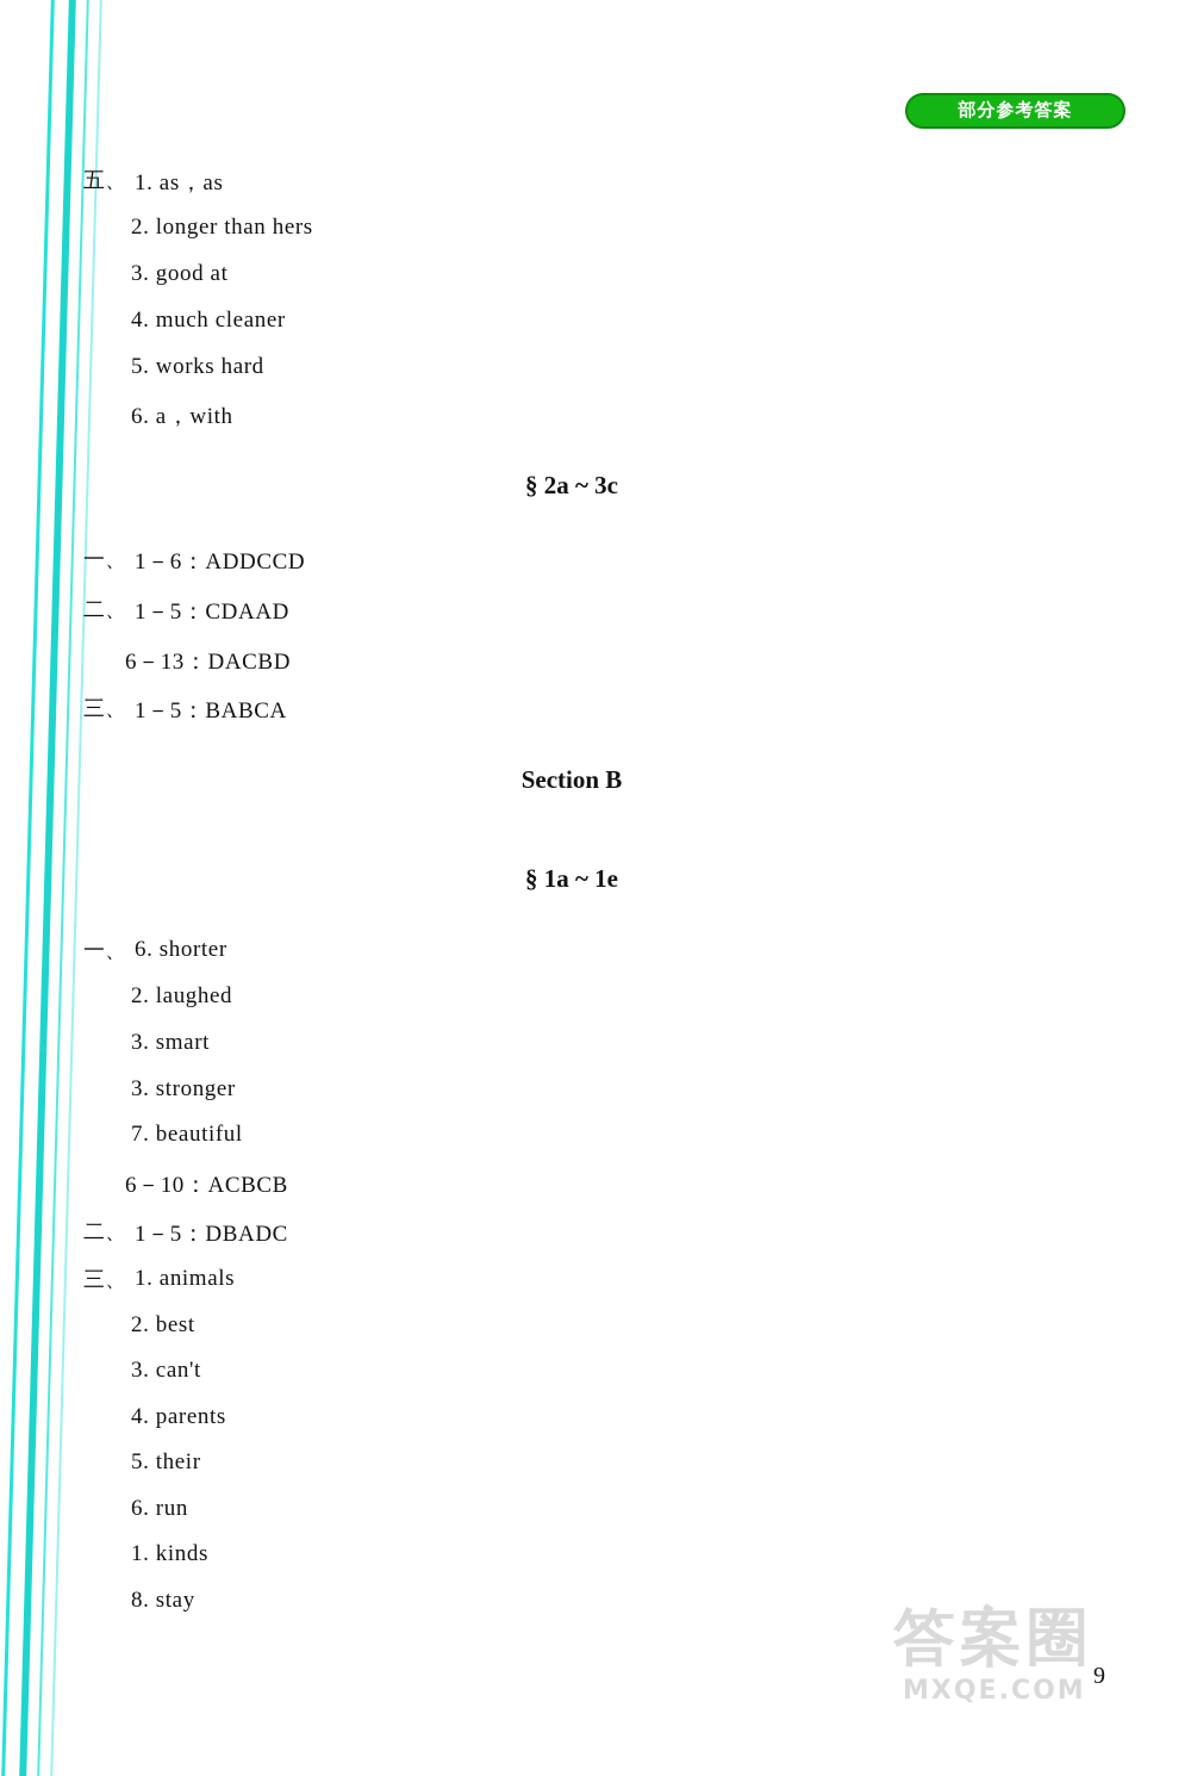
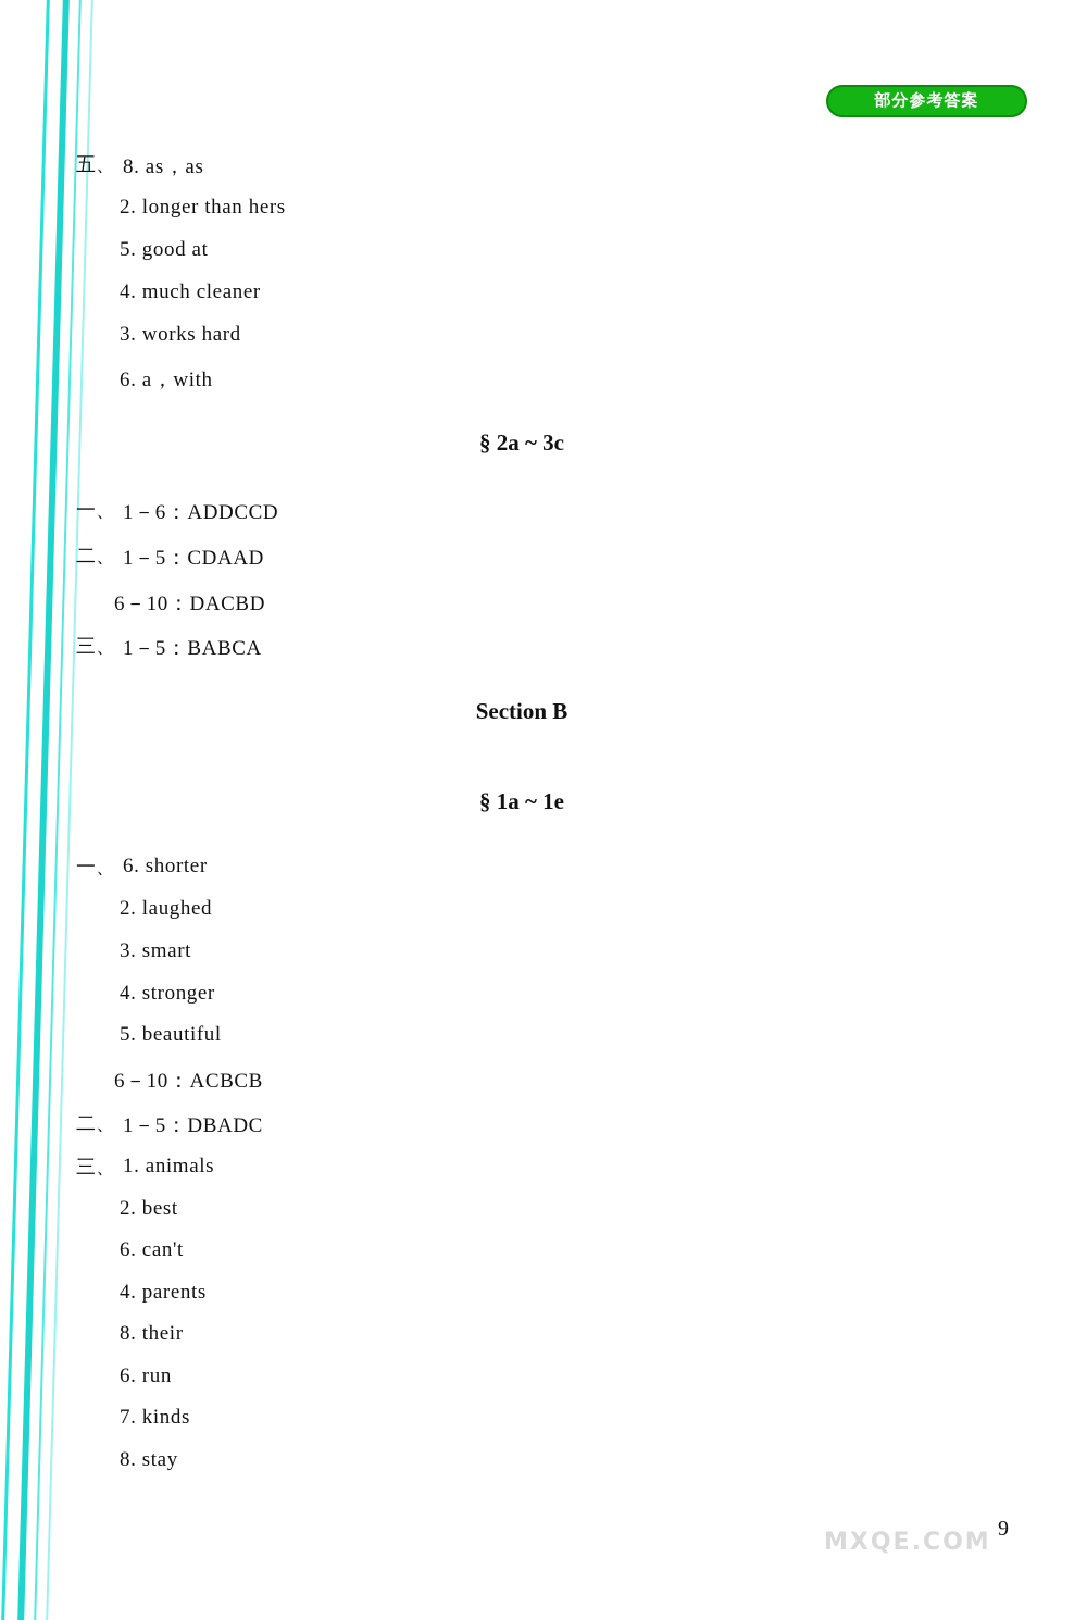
  部分参考答案
  五、
- 1. as，as
+ 8. as，as
  2. longer than hers
- 3. good at
+ 5. good at
  4. much cleaner
- 5. works hard
+ 3. works hard
  6. a，with
  一、
  1－6：ADDCCD
  二、
  1－5：CDAAD
- 6－13：DACBD
+ 6－10：DACBD
  三、
  1－5：BABCA
  一、
  6. shorter
  2. laughed
  3. smart
- 3. stronger
+ 4. stronger
- 7. beautiful
+ 5. beautiful
  6－10：ACBCB
  二、
  1－5：DBADC
  三、
  1. animals
  2. best
- 3. can't
+ 6. can't
  4. parents
- 5. their
+ 8. their
  6. run
- 1. kinds
+ 7. kinds
  8. stay
  § 2a ~ 3c
  Section B
  § 1a ~ 1e
  9
- 答案圈
  MXQE.COM
